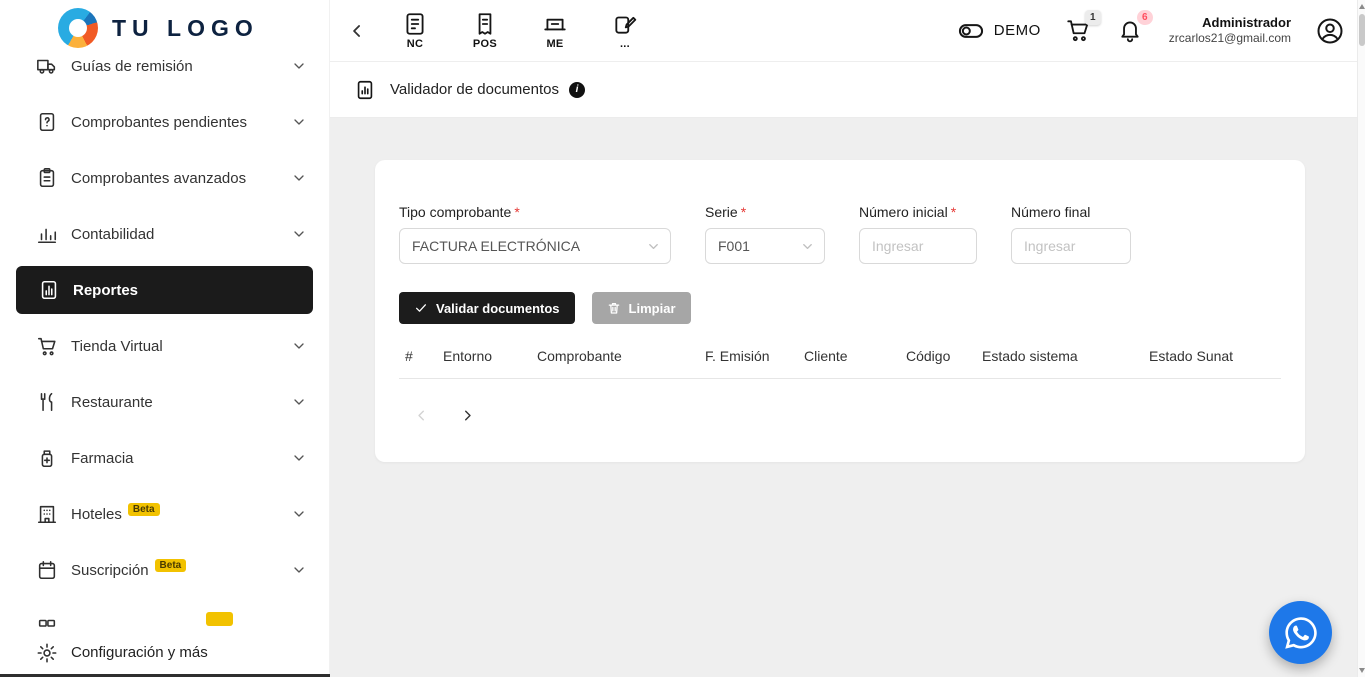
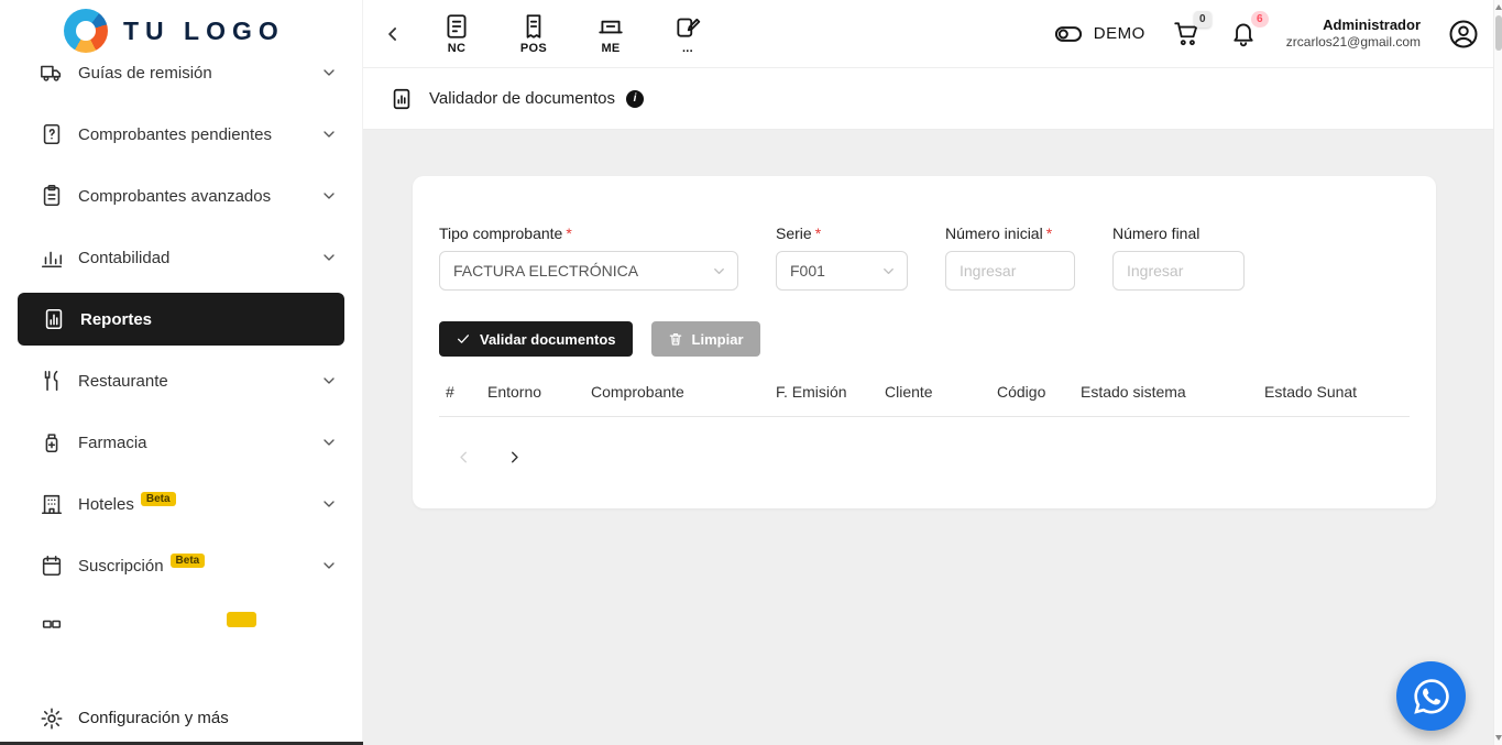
  TU LOGO
  Guías de remisión
  Comprobantes pendientes
  Comprobantes avanzados
  Contabilidad
  Reportes
- Tienda Virtual
  Restaurante
  Farmacia
  Hoteles Beta
  Suscripción Beta
  Configuración y más
  NC
  POS
  ME
  ...
  DEMO
- 1
+ 0
  6
  Administrador
  zrcarlos21@gmail.com
  Validador de documentos
  i
  Tipo comprobante *
  FACTURA ELECTRÓNICA
  Serie *
  F001
  Número inicial *
  Ingresar
  Número final
  Ingresar
  Validar documentos
  Limpiar
  #
  Entorno
  Comprobante
  F. Emisión
  Cliente
  Código
  Estado sistema
  Estado Sunat
